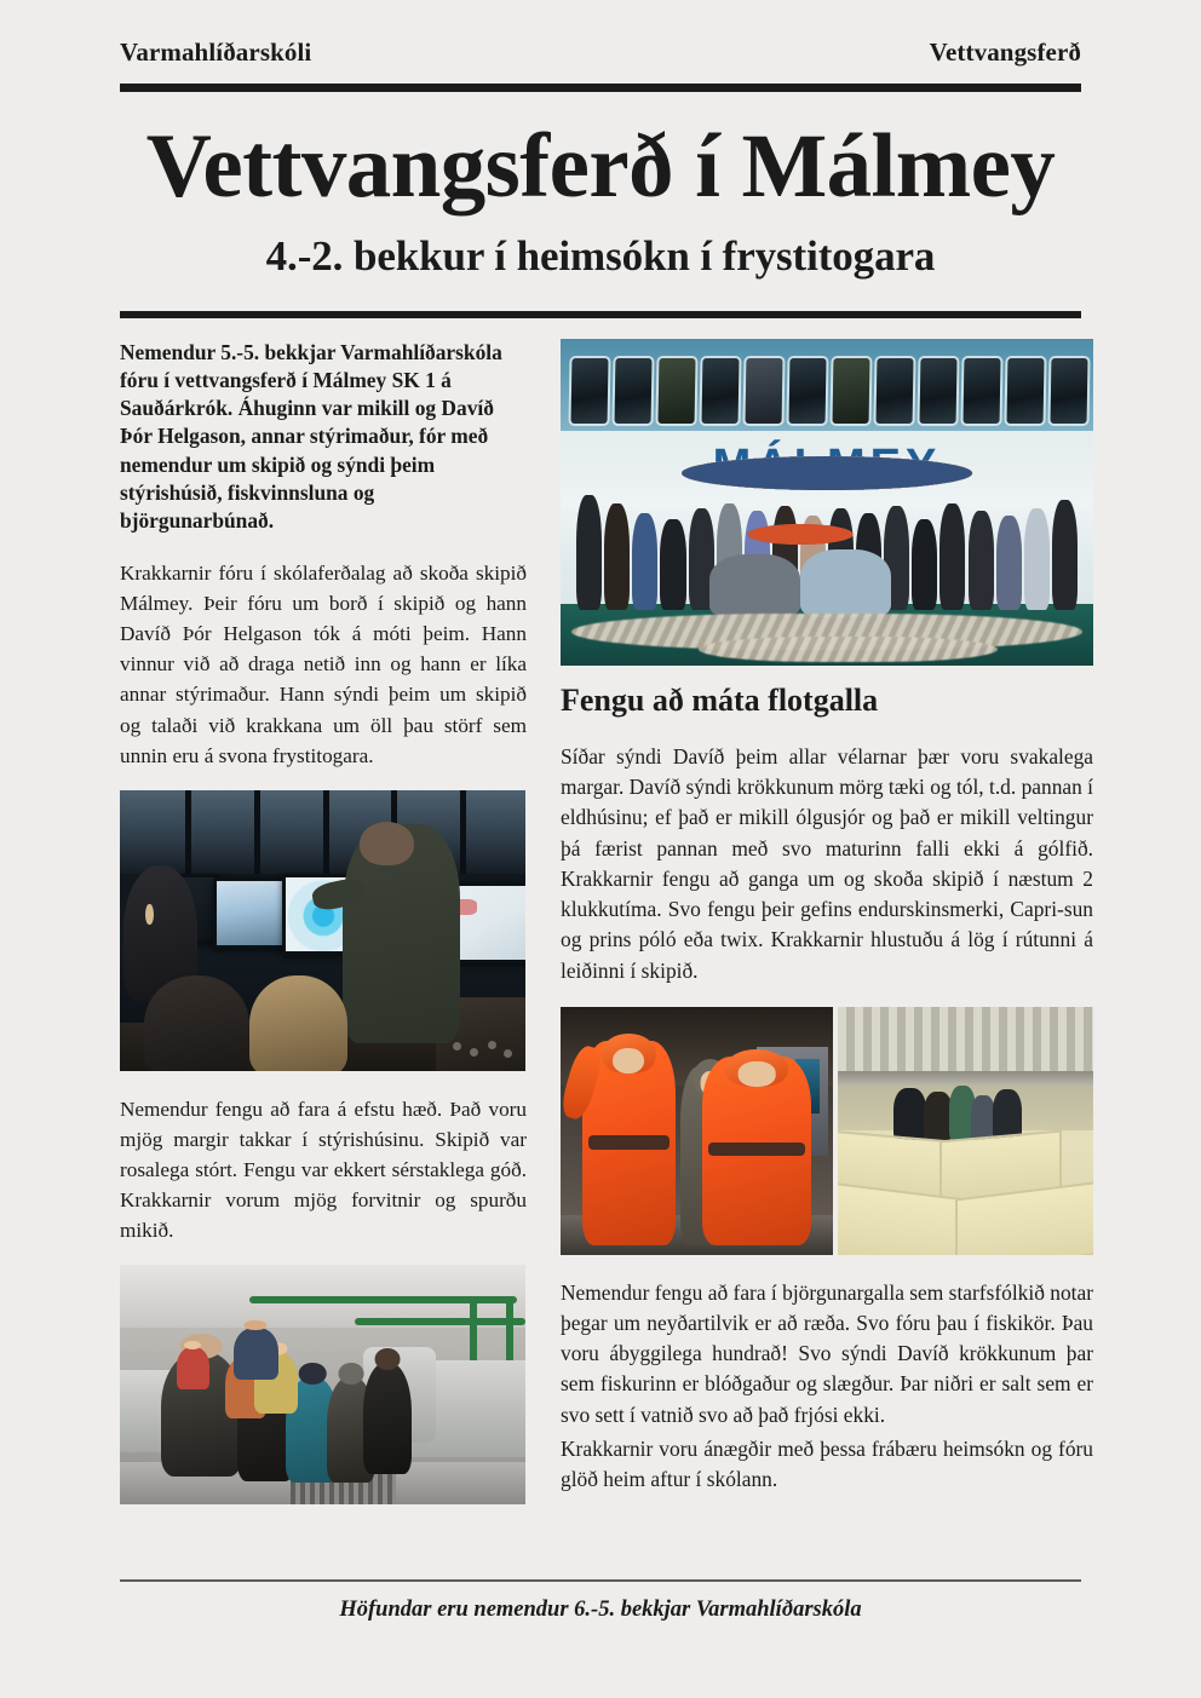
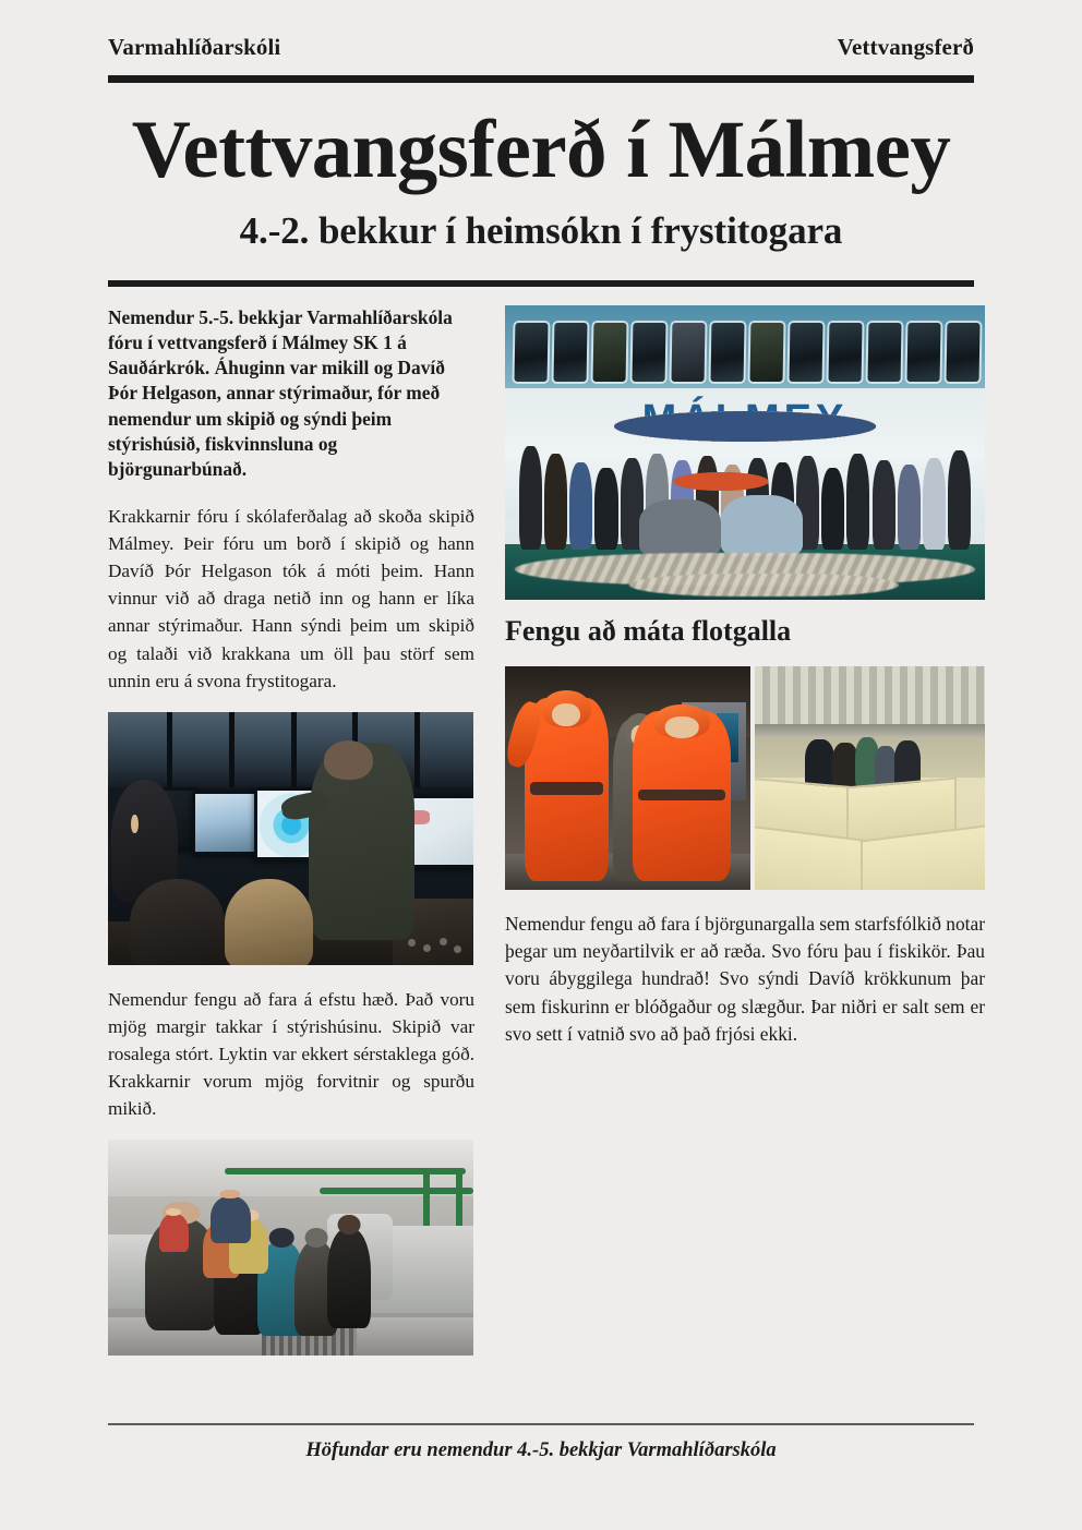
  Varmahlíðarskóli
  Vettvangsferð
  Vettvangsferð í Málmey
  4.-2. bekkur í heimsókn í frystitogara
  Nemendur 5.-5. bekkjar Varmahlíðarskóla fóru í vettvangsferð í Málmey SK 1 á Sauðárkrók. Áhuginn var mikill og Davíð Þór Helgason, annar stýrimaður, fór með nemendur um skipið og sýndi þeim stýrishúsið, fiskvinnsluna og björgunarbúnað.
  Krakkarnir fóru í skólaferðalag að skoða skipið Málmey. Þeir fóru um borð í skipið og hann Davíð Þór Helgason tók á móti þeim. Hann vinnur við að draga netið inn og hann er líka annar stýrimaður. Hann sýndi þeim um skipið og talaði við krakkana um öll þau störf sem unnin eru á svona frystitogara.
- Nemendur fengu að fara á efstu hæð. Það voru mjög margir takkar í stýrishúsinu. Skipið var rosalega stórt. Fengu var ekkert sérstaklega góð. Krakkarnir vorum mjög forvitnir og spurðu mikið.
+ Nemendur fengu að fara á efstu hæð. Það voru mjög margir takkar í stýrishúsinu. Skipið var rosalega stórt. Lyktin var ekkert sérstaklega góð. Krakkarnir vorum mjög forvitnir og spurðu mikið.
  Fengu að máta flotgalla
- Síðar sýndi Davíð þeim allar vélarnar þær voru svakalega margar. Davíð sýndi krökkunum mörg tæki og tól, t.d. pannan í eldhúsinu; ef það er mikill ólgusjór og það er mikill veltingur þá færist pannan með svo maturinn falli ekki á gólfið. Krakkarnir fengu að ganga um og skoða skipið í næstum 2 klukkutíma. Svo fengu þeir gefins endurskinsmerki, Capri-sun og prins póló eða twix. Krakkarnir hlustuðu á lög í rútunni á leiðinni í skipið.
  Nemendur fengu að fara í björgunargalla sem starfsfólkið notar þegar um neyðartilvik er að ræða. Svo fóru þau í fiskikör. Þau voru ábyggilega hundrað! Svo sýndi Davíð krökkunum þar sem fiskurinn er blóðgaður og slægður. Þar niðri er salt sem er svo sett í vatnið svo að það frjósi ekki.
- Krakkarnir voru ánægðir með þessa frábæru heimsókn og fóru glöð heim aftur í skólann.
- Höfundar eru nemendur 6.-5. bekkjar Varmahlíðarskóla
+ Höfundar eru nemendur 4.-5. bekkjar Varmahlíðarskóla
